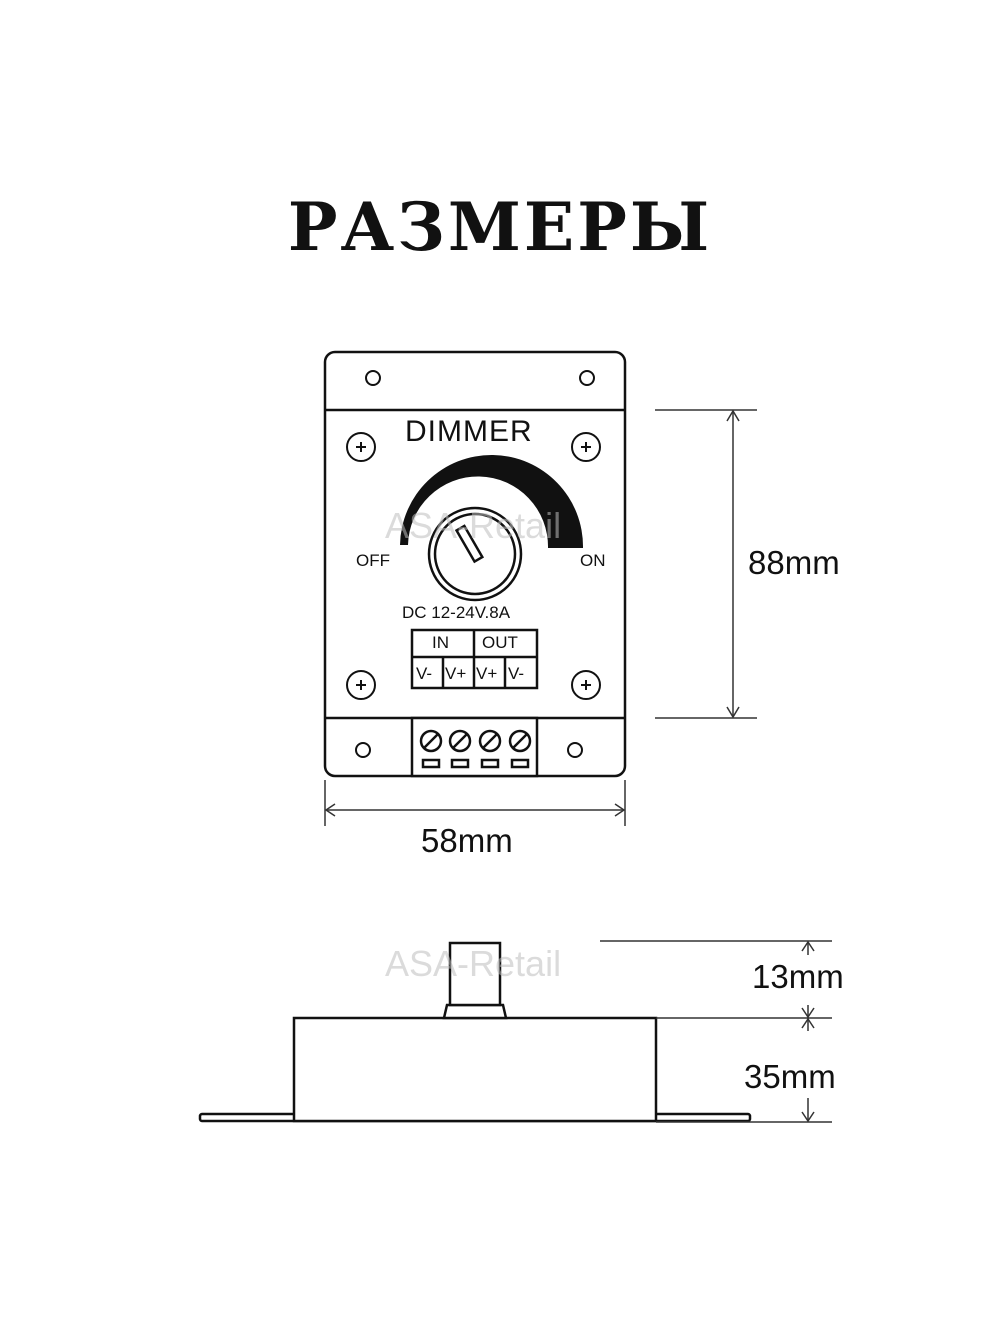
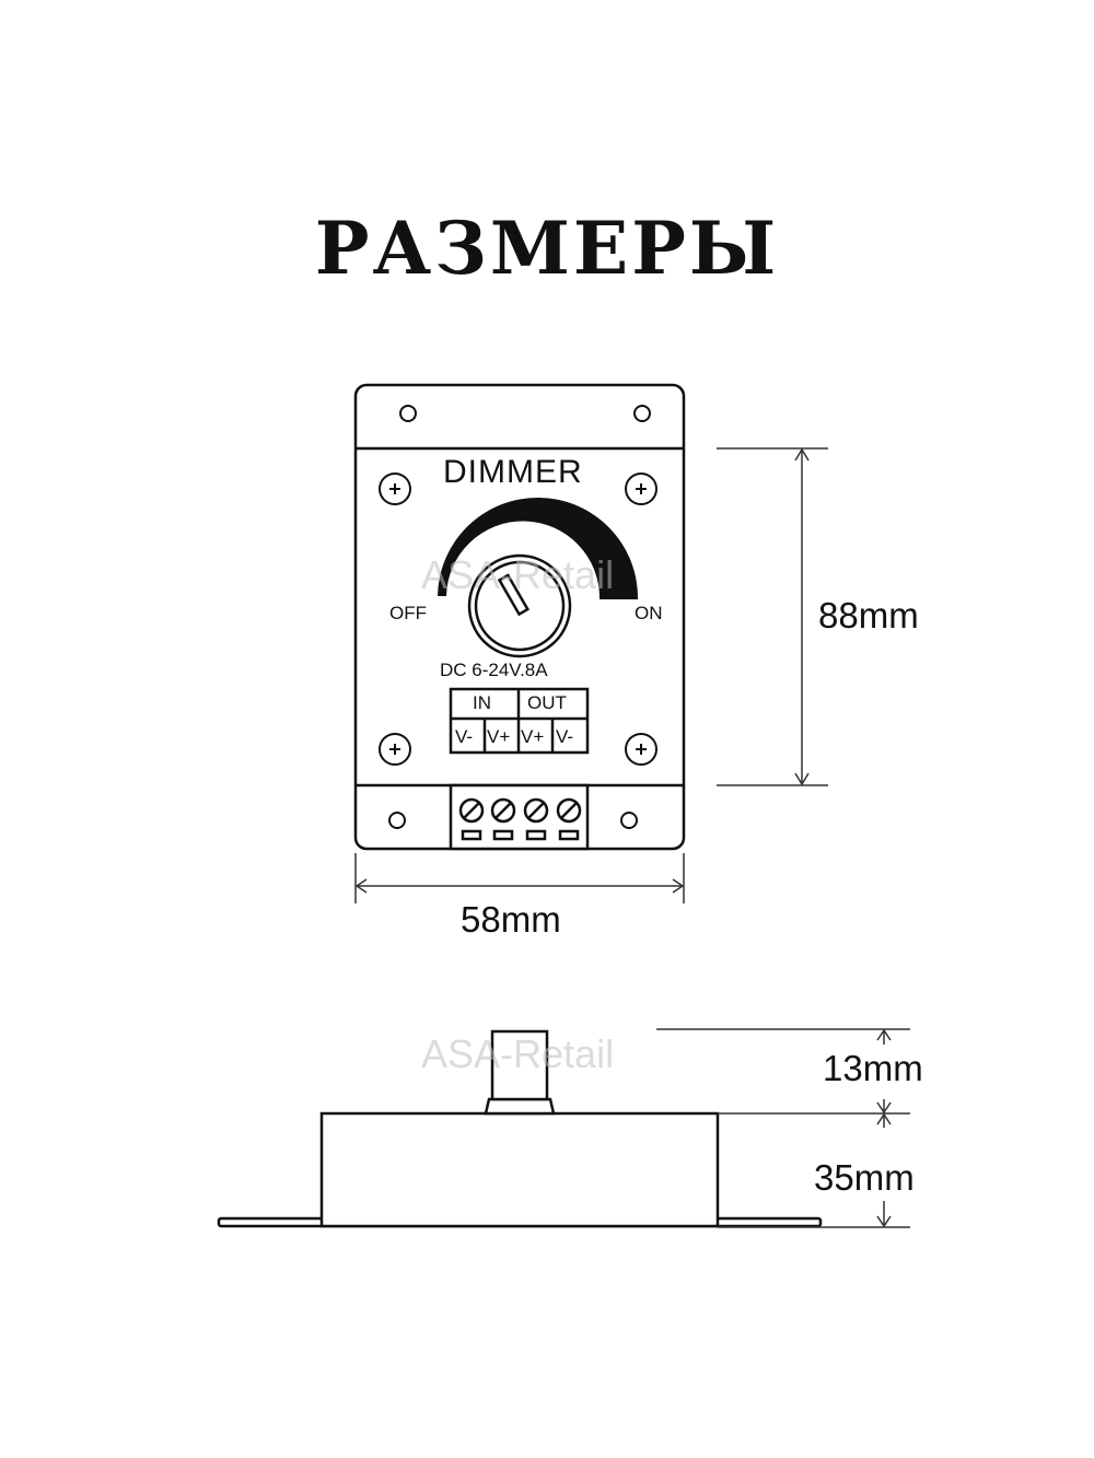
  РАЗМЕРЫ
  DIMMER
  OFF
  ON
- DC 12-24V.8A
+ DC 6-24V.8A
  IN
  OUT
  V-
  V+
  V+
  V-
  88mm
  58mm
  13mm
  35mm
  ASA-Retail
  ASA-Retail
